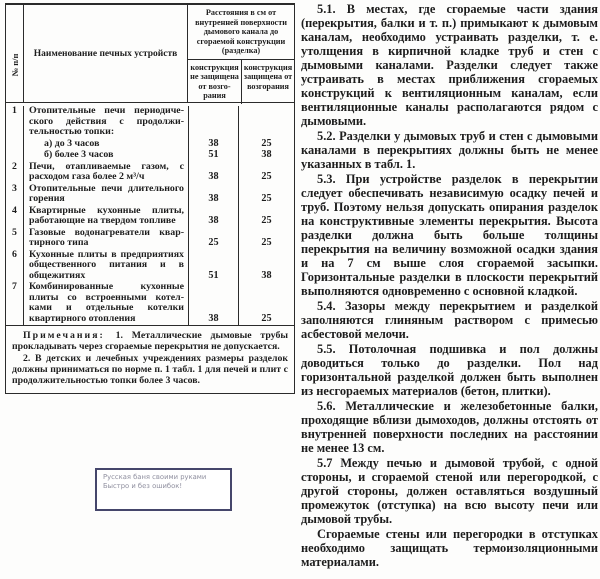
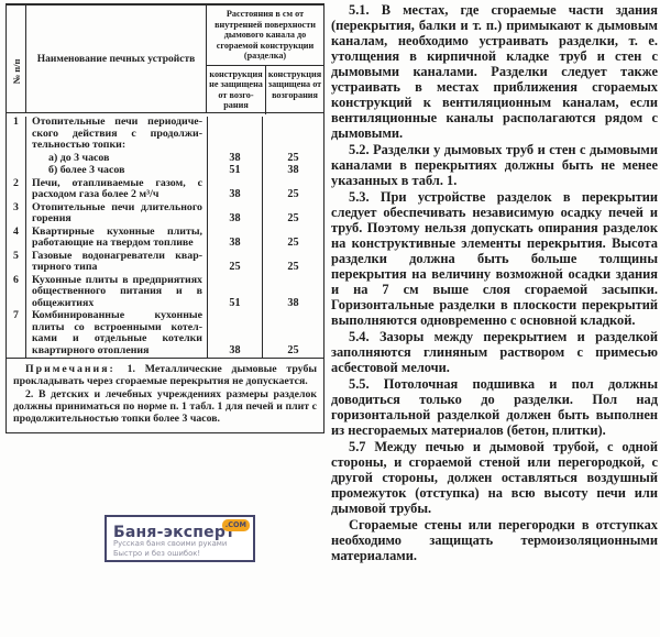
  Наименование печных устройств
  Расстояния в см от внутренней поверх­ности дымового канала до сгораемой конст­рукции (разделка)
  конструк­ция не за­щищена от возго­рания
  конструк­ция защи­щена от возгорания
  1
  Отопительные печи периодиче­ского действия с продолжи­тельностью топки:
  а) до 3 часов
  38
  25
  б) более 3 часов
  51
  38
  2
  Печи, отапливаемые газом, с расходом газа более 2 м³/ч
  38
  25
  3
  Отопительные печи длительно­го горения
  38
  25
  4
  Квартирные кухонные плиты, работающие на твердом топ­ливе
  38
  25
  5
  Газовые водонагреватели квар­тирного типа
  25
  25
  6
  Кухонные плиты в предприя­тиях общественного питания и в общежитиях
  51
  38
  7
  Комбинированные кухонные плиты со встроенными котел­ками и отдельные котелки квартирного отопления
  38
  25
  Примечания: 1. Металлические дымовые трубы прокладывать через сгораемые перекрытия не допускается.
  2. В детских и лечебных учреждениях размеры разделок должны приниматься по норме п. 1 табл. 1 для печей и плит с продолжительностью топки более 3 часов.
+ Баня-эксперт
+ .COM
  Русская баня своими руками
  Быстро и без ошибок!
  5.1. В местах, где сгораемые части здания (перекрытия, балки и т. п.) примыкают к дымовым каналам, необходимо устраивать разделки, т. е. утолщения в кирпичной кладке труб и стен с дымовыми каналами. Разделки следует также устраивать в местах приближения сгораемых конструкций к вентиляционным каналам, если вентиляционные каналы располагаются рядом с дымовыми.
  5.2. Разделки у дымовых труб и стен с дымовыми каналами в перекрытиях должны быть не менее указанных в табл. 1.
  5.3. При устройстве разделок в перекрытии следует обеспечивать независимую осадку печей и труб. Поэтому нельзя допускать опирания разделок на конструктивные элементы перекрытия. Высота разделки должна быть больше толщины перекрытия на величину возможной осадки здания и на 7 см выше слоя сгораемой засыпки. Горизонтальные разделки в плоскости перекрытий выполняются одновременно с основной кладкой.
  5.4. Зазоры между перекрытием и разделкой заполняются глиняным раствором с примесью асбестовой мелочи.
  5.5. Потолочная подшивка и пол должны доводиться только до разделки. Пол над горизонтальной разделкой должен быть выполнен из несгораемых материалов (бетон, плитки).
- 5.6. Металлические и железобетонные балки, проходящие вблизи дымоходов, должны отстоять от внутренней поверхности последних на расстоянии не менее 13 см.
  5.7 Между печью и дымовой трубой, с одной стороны, и сгораемой стеной или перегородкой, с другой стороны, должен оставляться воздушный промежуток (отступка) на всю высоту печи или дымовой трубы.
  Сгораемые стены или перегородки в отступках необходимо защищать термоизоляционными материалами.
